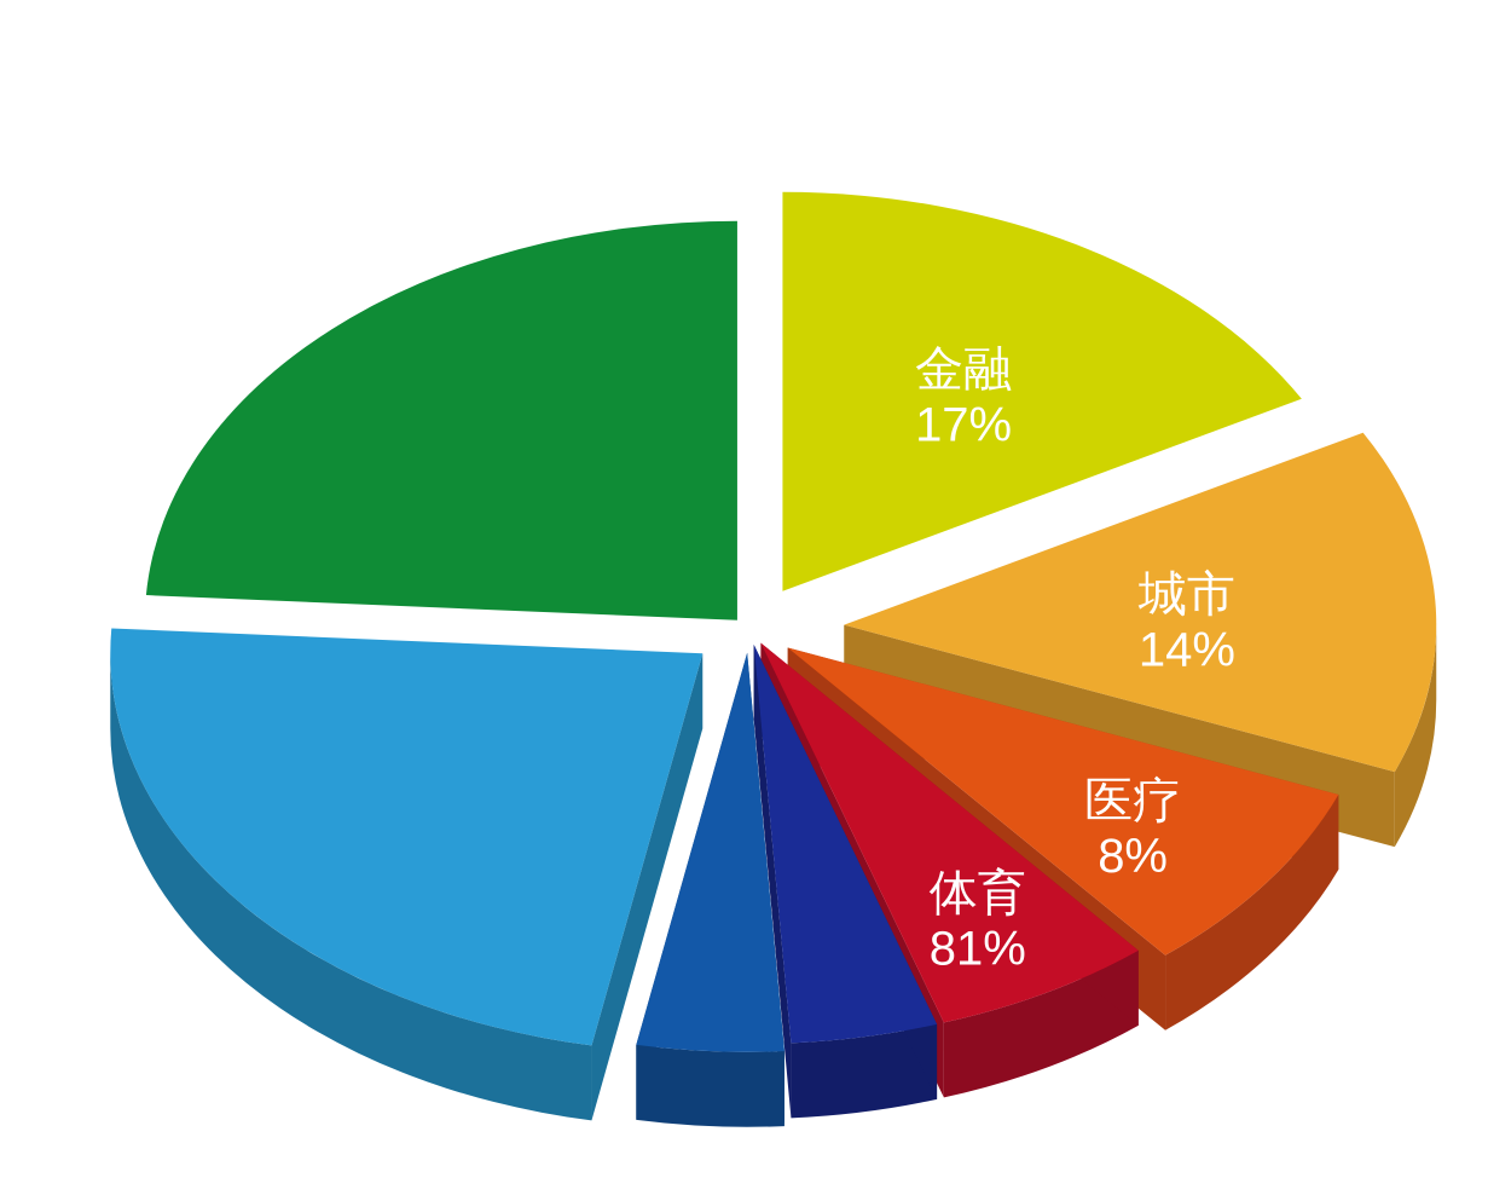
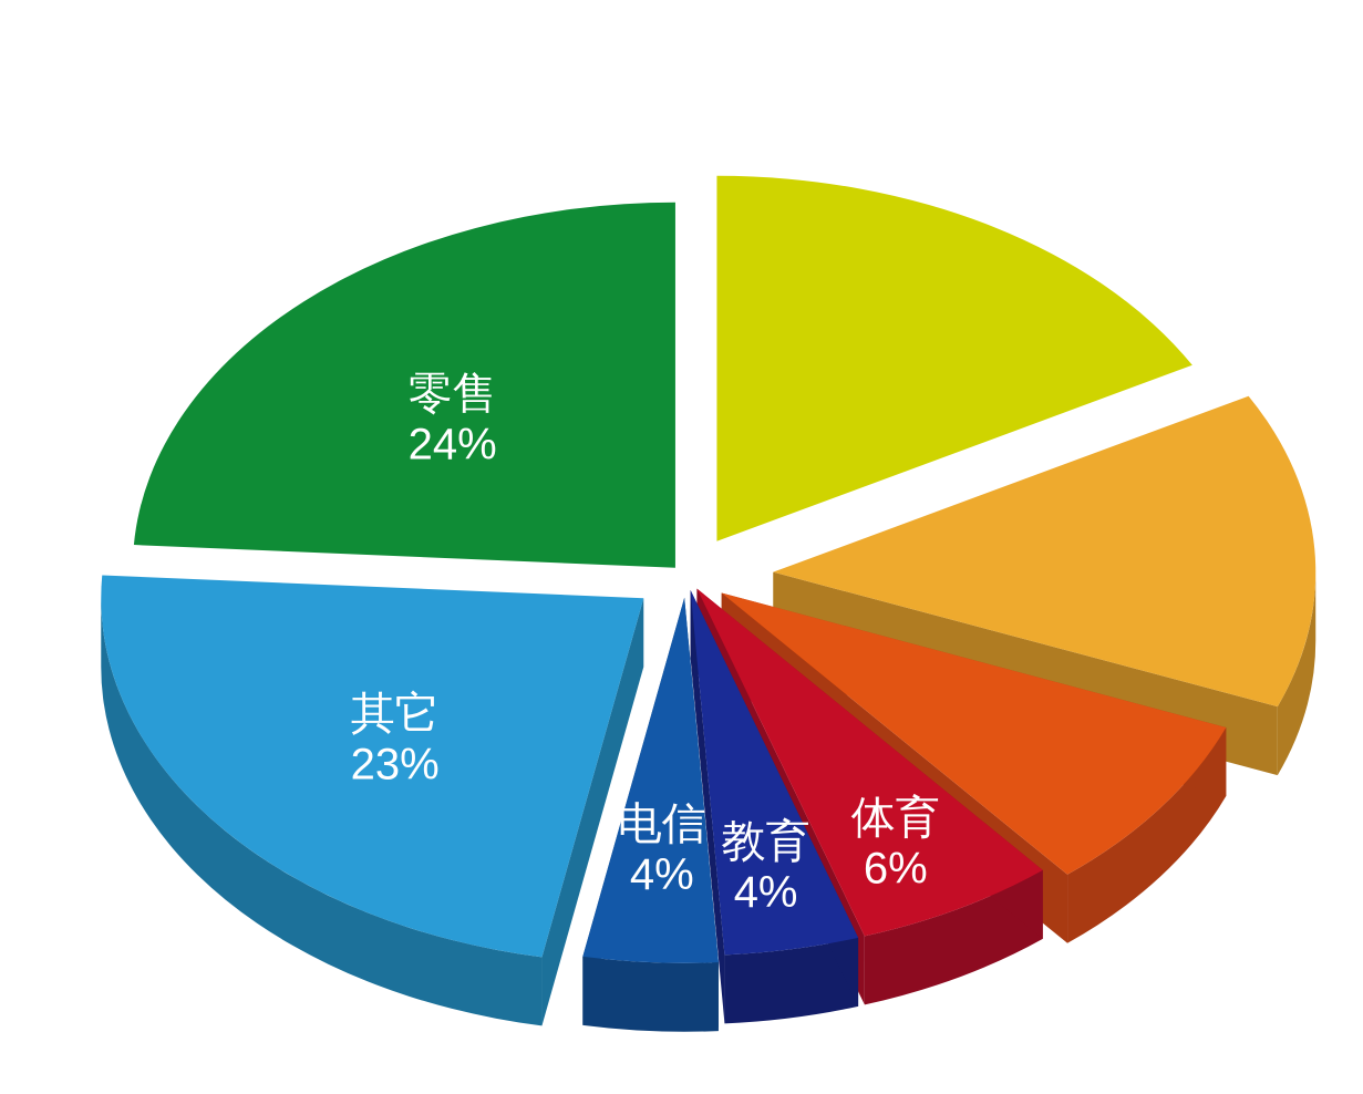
- 金融 17%
- 城市 14%
- 医疗 8%
- 体育 81%
+ 体育 6%
+ 教育 4%
+ 电信 4%
+ 其它 23%
+ 零售 24%
